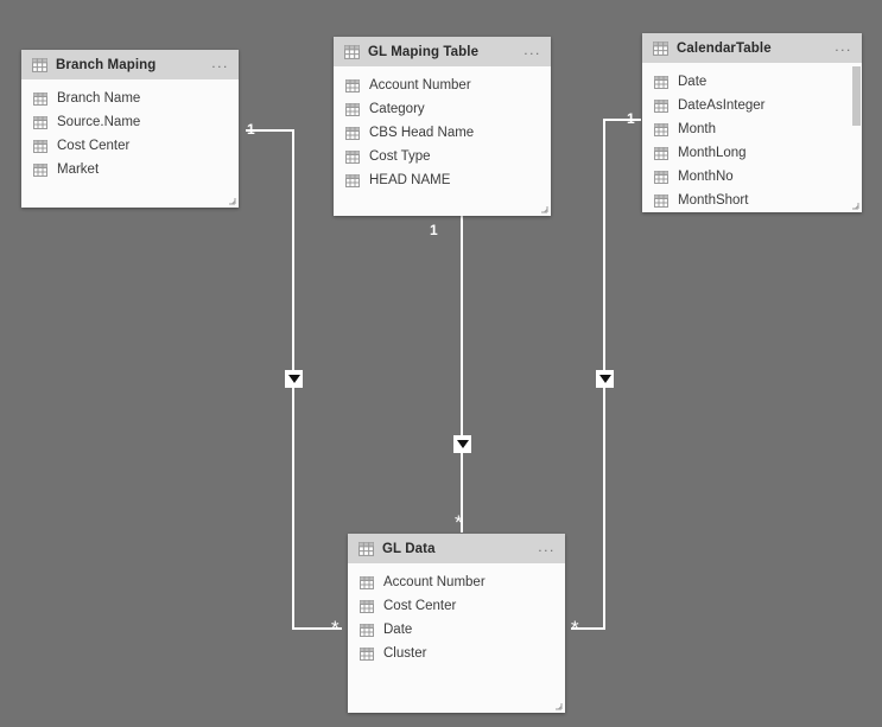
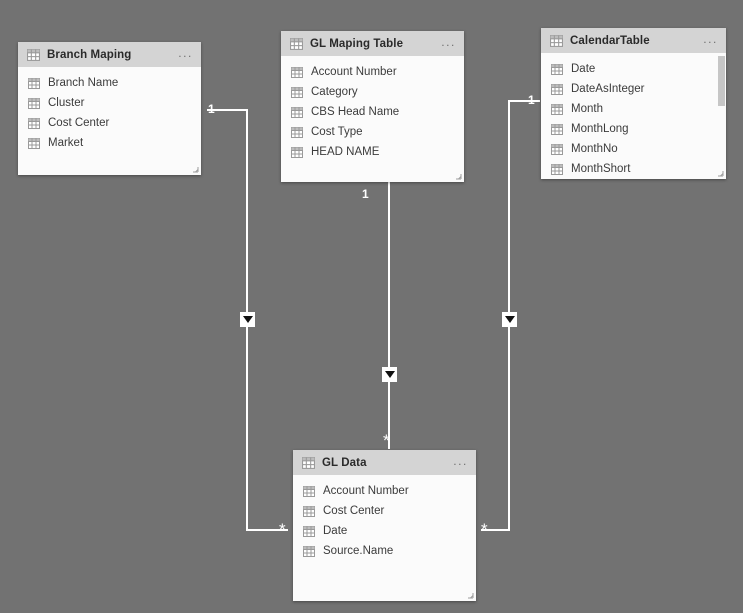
  Branch Maping
  ...
  Branch Name
- Source.Name
+ Cluster
  Cost Center
  Market
  GL Maping Table
  ...
  Account Number
  Category
  CBS Head Name
  Cost Type
  HEAD NAME
  CalendarTable
  ...
  Date
  DateAsInteger
  Month
  MonthLong
  MonthNo
  MonthShort
  GL Data
  ...
  Account Number
  Cost Center
  Date
- Cluster
+ Source.Name
  1
  *
  1
  *
  1
  *
